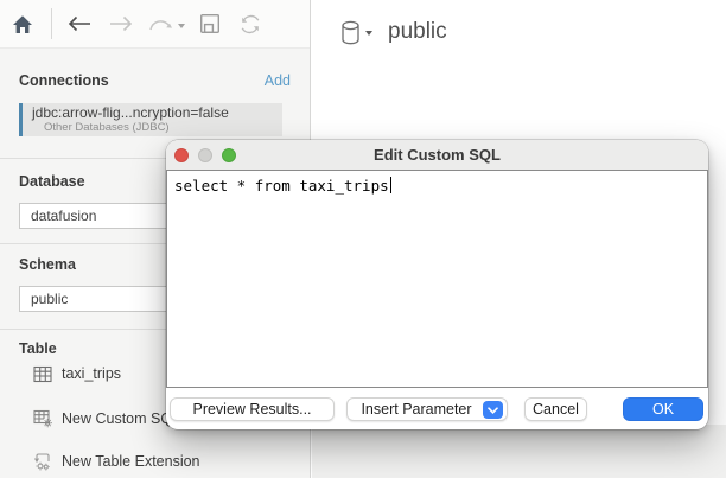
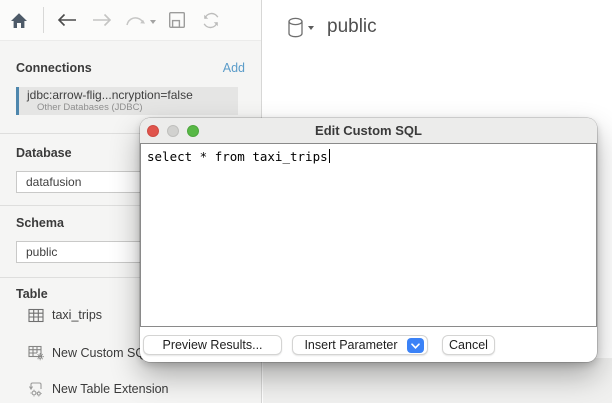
  Connections
  Add
  jdbc:arrow-flig...ncryption=false
  Other Databases (JDBC)
  Database
  datafusion
  Schema
  public
  Table
  taxi_trips
  New Custom S
  New Table Extension
  public
  Edit Custom SQL
  select * from taxi_trips
  Preview Results...
  Insert Parameter
  Cancel
- OK
